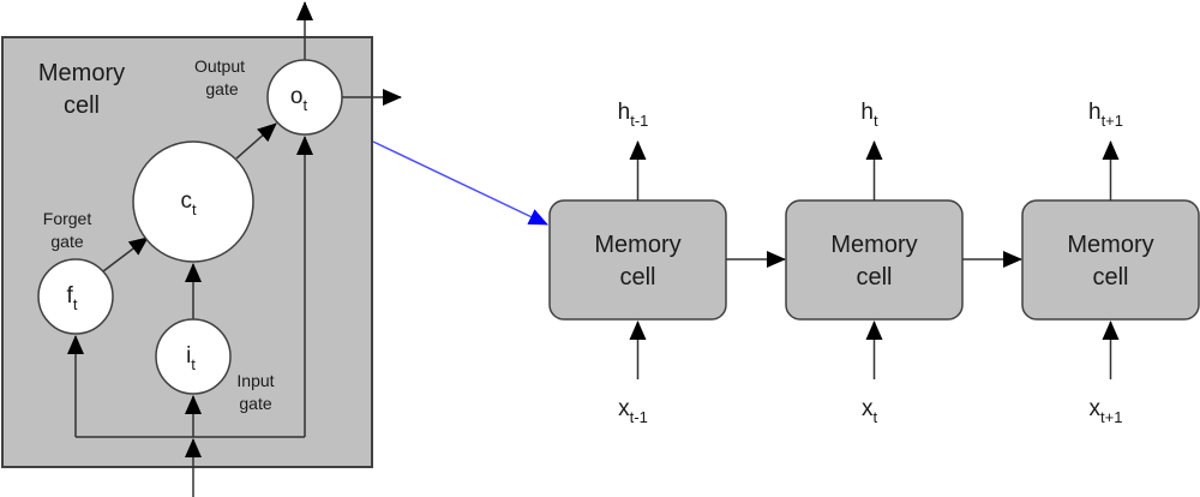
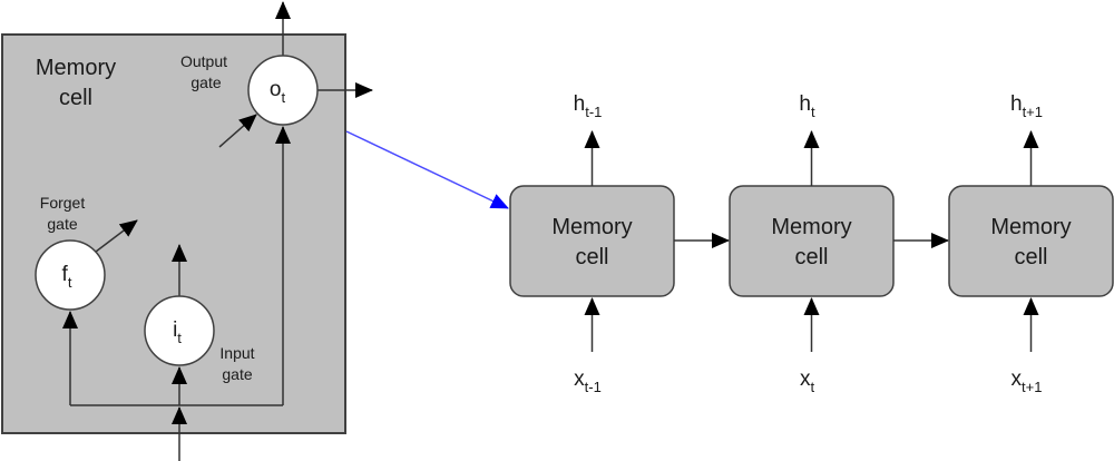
  Memory
  cell
  ot
  Output
  gate
- ct
  ft
  Forget
  gate
  it
  Input
  gate
  Memory
  cell
  ht-1
  xt-1
  Memory
  cell
  ht
  xt
  Memory
  cell
  ht+1
  xt+1
